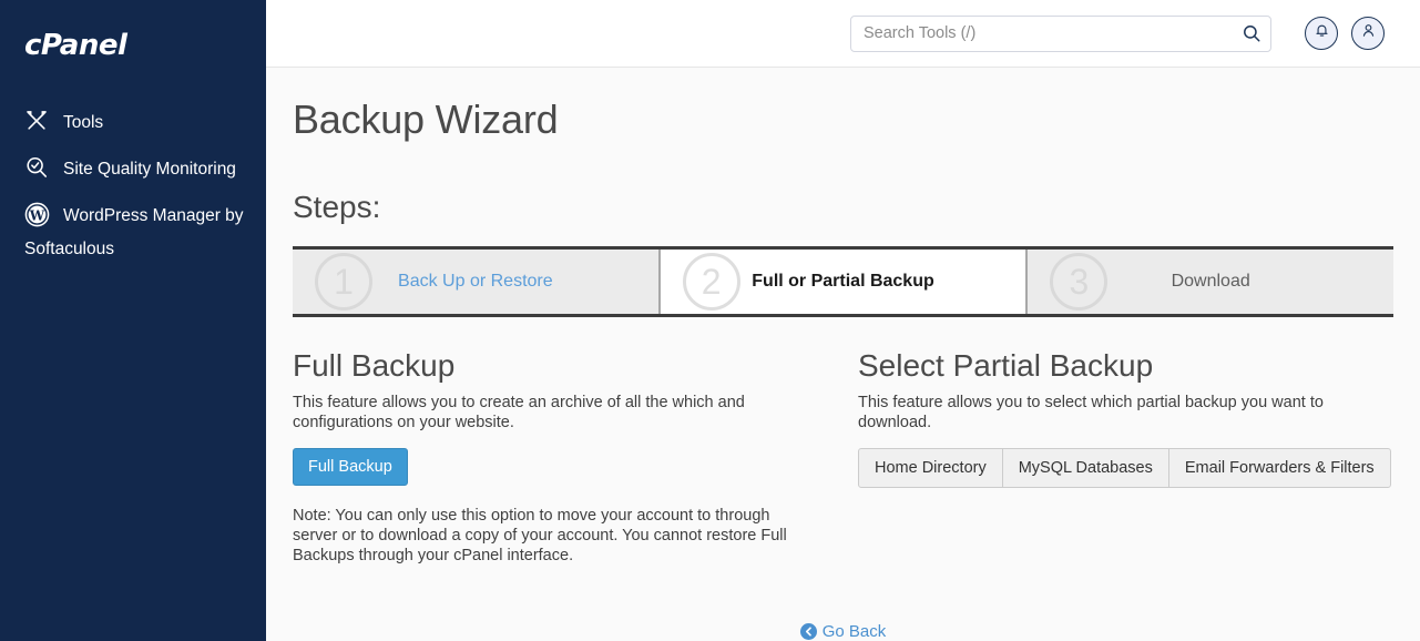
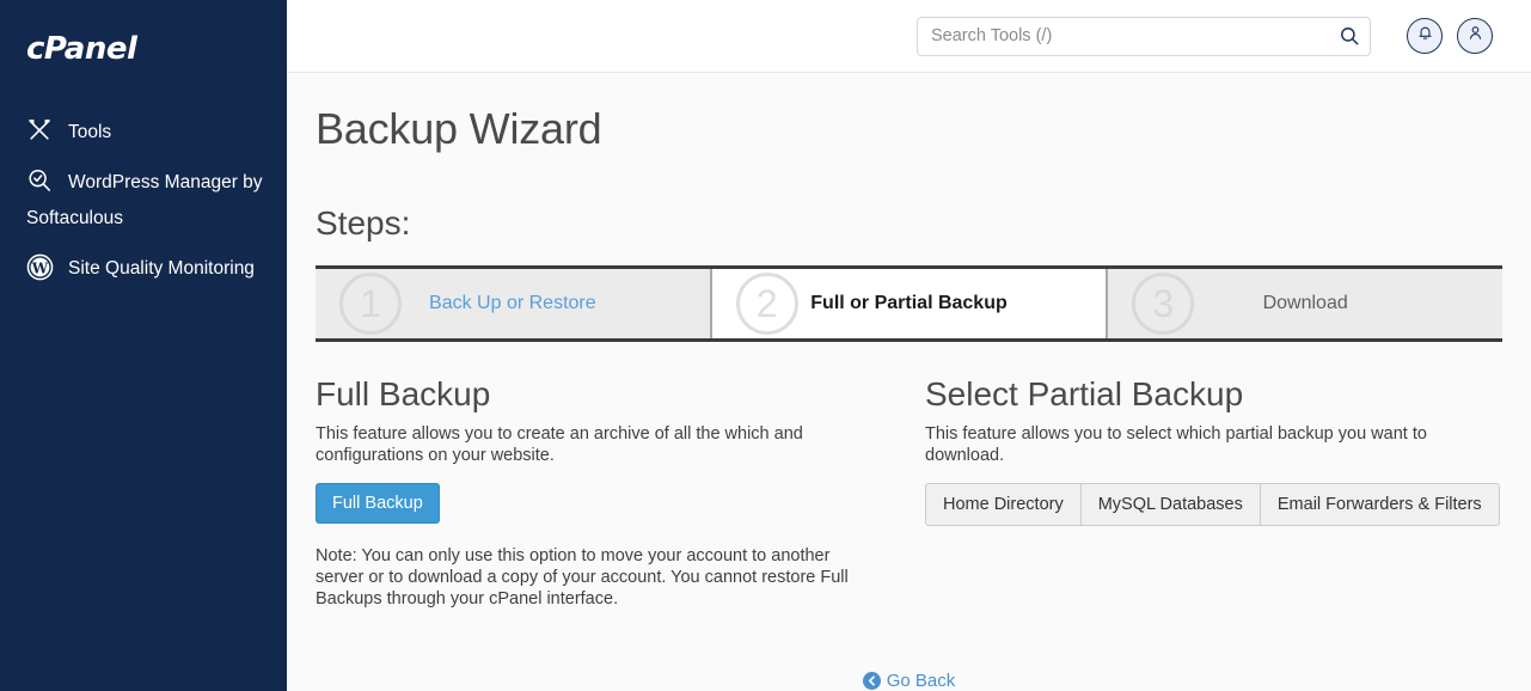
  cPanel
  Tools
- Site Quality Monitoring
+ WordPress Manager by Softaculous
  W
- WordPress Manager by Softaculous
+ Site Quality Monitoring
  Search Tools (/)
  Backup Wizard
  Steps:
  Back Up or Restore
  2
  Full or Partial Backup
  Download
  Full Backup
  This feature allows you to create an archive of all the which and configurations on your website.
  Full Backup
- Note: You can only use this option to move your account to through server or to download a copy of your account. You cannot restore Full Backups through your cPanel interface.
+ Note: You can only use this option to move your account to another server or to download a copy of your account. You cannot restore Full Backups through your cPanel interface.
  Select Partial Backup
  This feature allows you to select which partial backup you want to download.
  Home Directory
  MySQL Databases
  Email Forwarders & Filters
  Go Back
